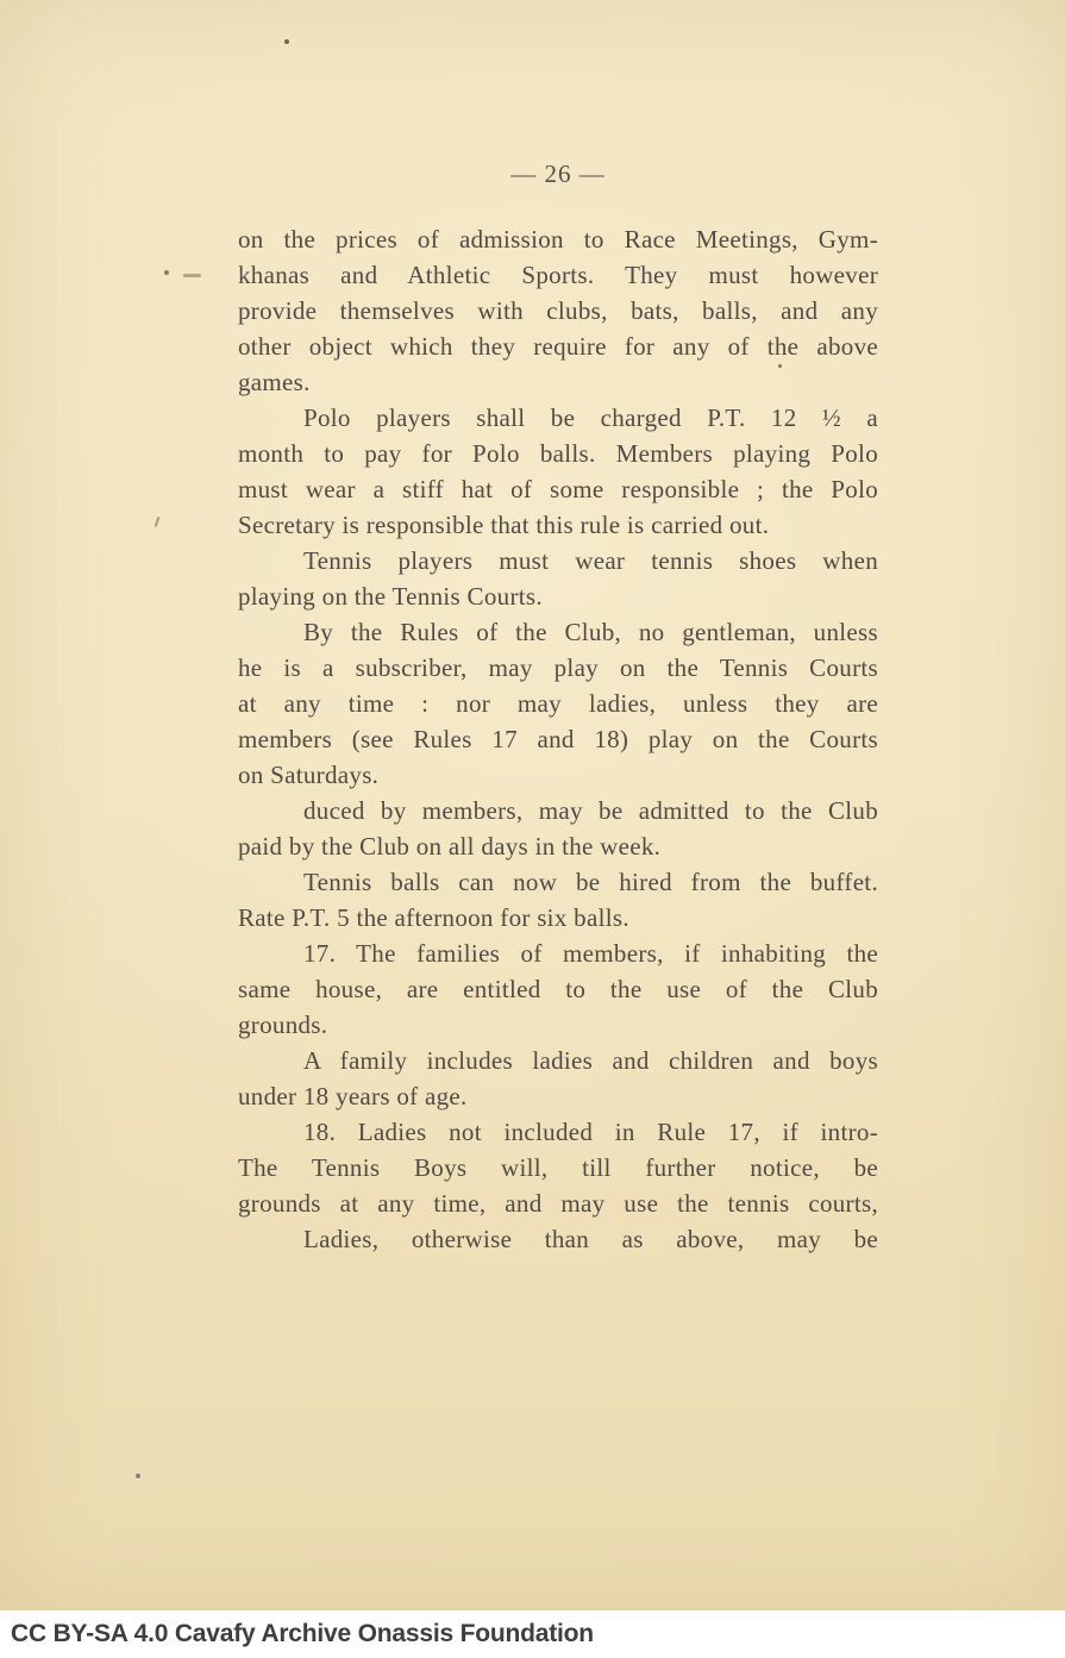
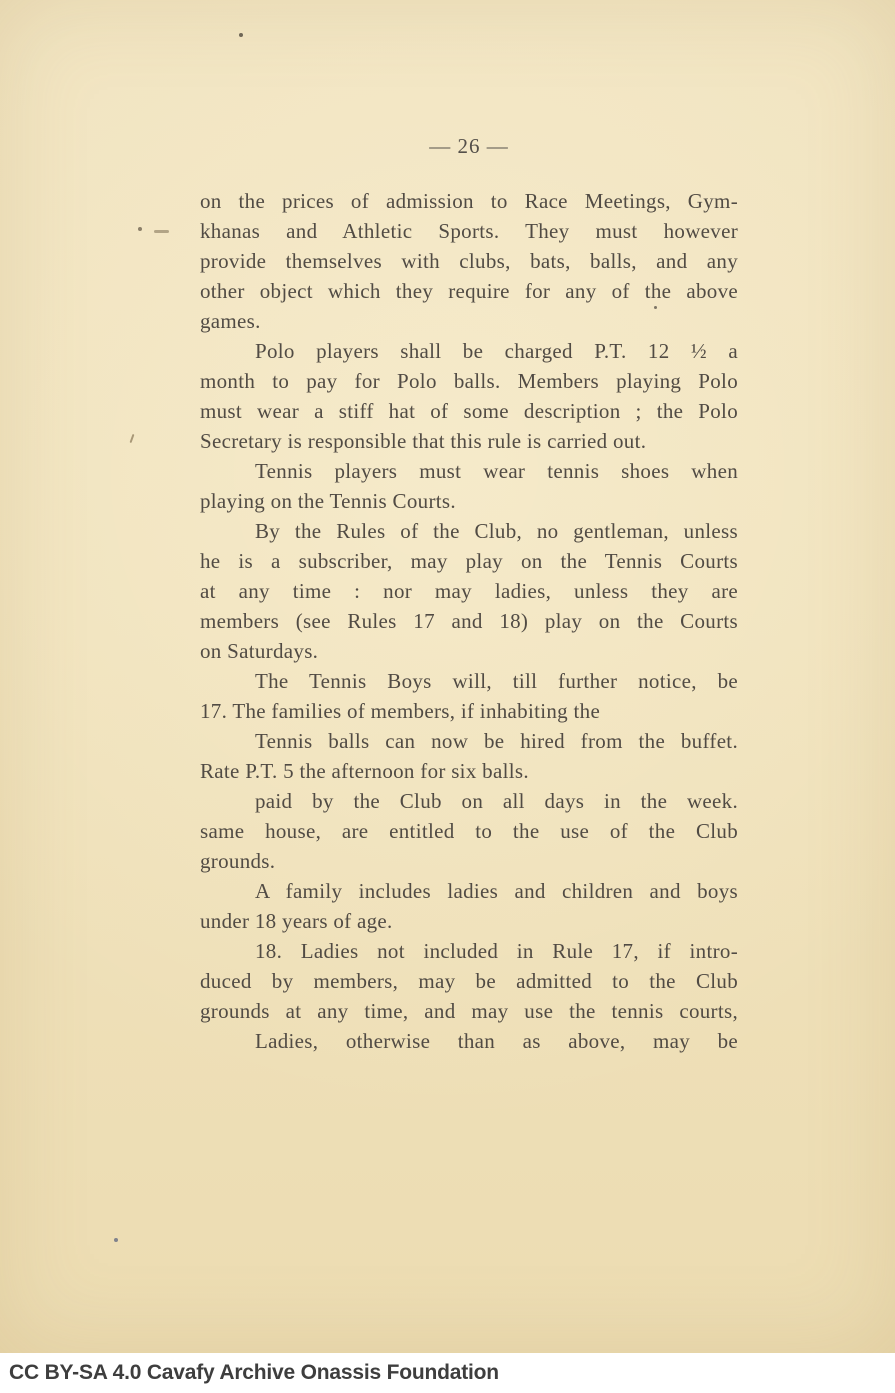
  — 26 —
  on the prices of admission to Race Meetings, Gym-
  khanas and Athletic Sports. They must however
  provide themselves with clubs, bats, balls, and any
  other object which they require for any of the above
  games.
  Polo players shall be charged P.T. 12 ½ a
  month to pay for Polo balls. Members playing Polo
- must wear a stiff hat of some responsible ; the Polo
+ must wear a stiff hat of some description ; the Polo
  Secretary is responsible that this rule is carried out.
  Tennis players must wear tennis shoes when
  playing on the Tennis Courts.
  By the Rules of the Club, no gentleman, unless
  he is a subscriber, may play on the Tennis Courts
  at any time : nor may ladies, unless they are
  members (see Rules 17 and 18) play on the Courts
  on Saturdays.
- duced by members, may be admitted to the Club
+ The Tennis Boys will, till further notice, be
- paid by the Club on all days in the week.
+ 17. The families of members, if inhabiting the
  Tennis balls can now be hired from the buffet.
  Rate P.T. 5 the afternoon for six balls.
- 17. The families of members, if inhabiting the
+ paid by the Club on all days in the week.
  same house, are entitled to the use of the Club
  grounds.
  A family includes ladies and children and boys
  under 18 years of age.
  18. Ladies not included in Rule 17, if intro-
- The Tennis Boys will, till further notice, be
+ duced by members, may be admitted to the Club
  grounds at any time, and may use the tennis courts,
  Ladies, otherwise than as above, may be
  CC BY-SA 4.0 Cavafy Archive Onassis Foundation
